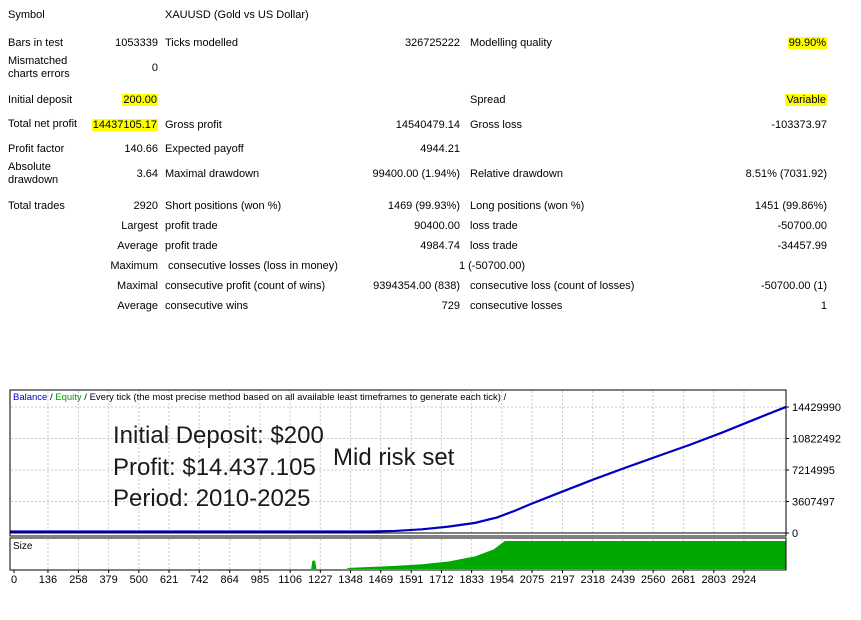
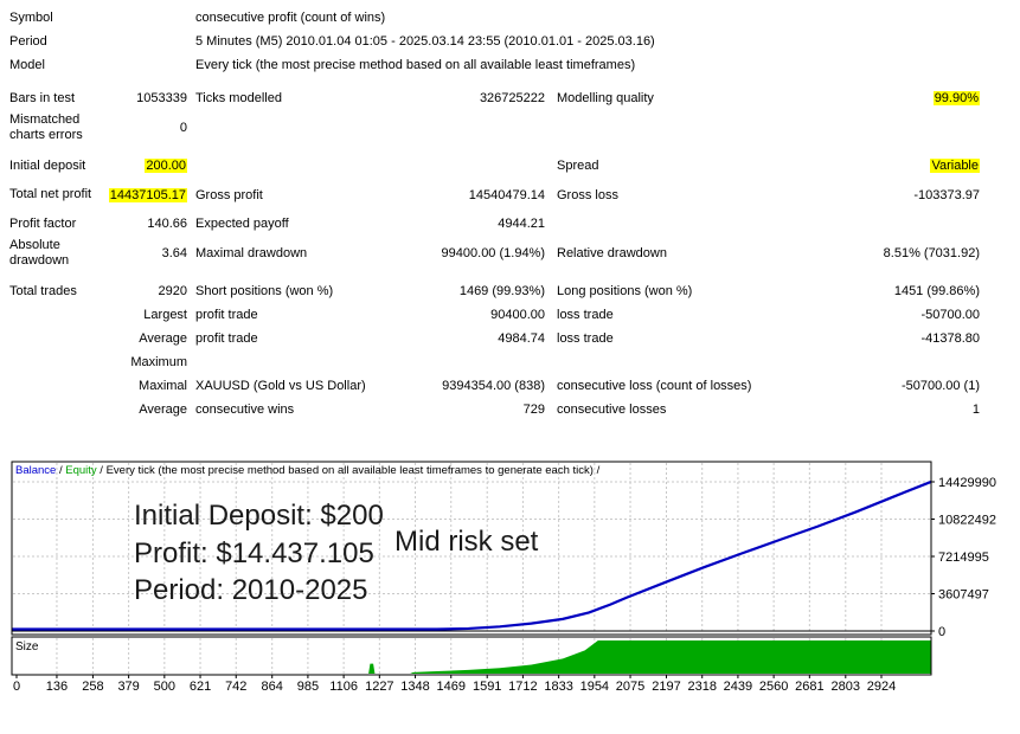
  Symbol
- XAUUSD (Gold vs US Dollar)
+ consecutive profit (count of wins)
+ Period
+ 5 Minutes (M5) 2010.01.04 01:05 - 2025.03.14 23:55 (2010.01.01 - 2025.03.16)
+ Model
+ Every tick (the most precise method based on all available least timeframes)
  Bars in test
  1053339
  Ticks modelled
  326725222
  Modelling quality
  99.90%
  Mismatched charts errors
  0
  Initial deposit
  200.00
  Spread
  Variable
  Total net profit
  14437105.17
  Gross profit
  14540479.14
  Gross loss
  -103373.97
  Profit factor
  140.66
  Expected payoff
  4944.21
  Absolute drawdown
  3.64
  Maximal drawdown
  99400.00 (1.94%)
  Relative drawdown
  8.51% (7031.92)
  Total trades
  2920
  Short positions (won %)
  1469 (99.93%)
  Long positions (won %)
  1451 (99.86%)
  Largest
  profit trade
  90400.00
  loss trade
  -50700.00
  Average
  profit trade
  4984.74
  loss trade
- -34457.99
+ -41378.80
  Maximum
- consecutive losses (loss in money)
- 1 (-50700.00)
  Maximal
- consecutive profit (count of wins)
+ XAUUSD (Gold vs US Dollar)
  9394354.00 (838)
  consecutive loss (count of losses)
  -50700.00 (1)
  Average
  consecutive wins
  729
  consecutive losses
  1
  0
  3607497
  7214995
  10822492
  14429990
  0
  136
  258
  379
  500
  621
  742
  864
  985
  1106
  1227
  1348
  1469
  1591
  1712
  1833
  1954
  2075
  2197
  2318
  2439
  2560
  2681
  2803
  2924
  Balance / Equity / Every tick (the most precise method based on all available least timeframes to generate each tick) /
  Size
  Initial Deposit: $200
  Profit: $14.437.105
  Period: 2010-2025
  Mid risk set
